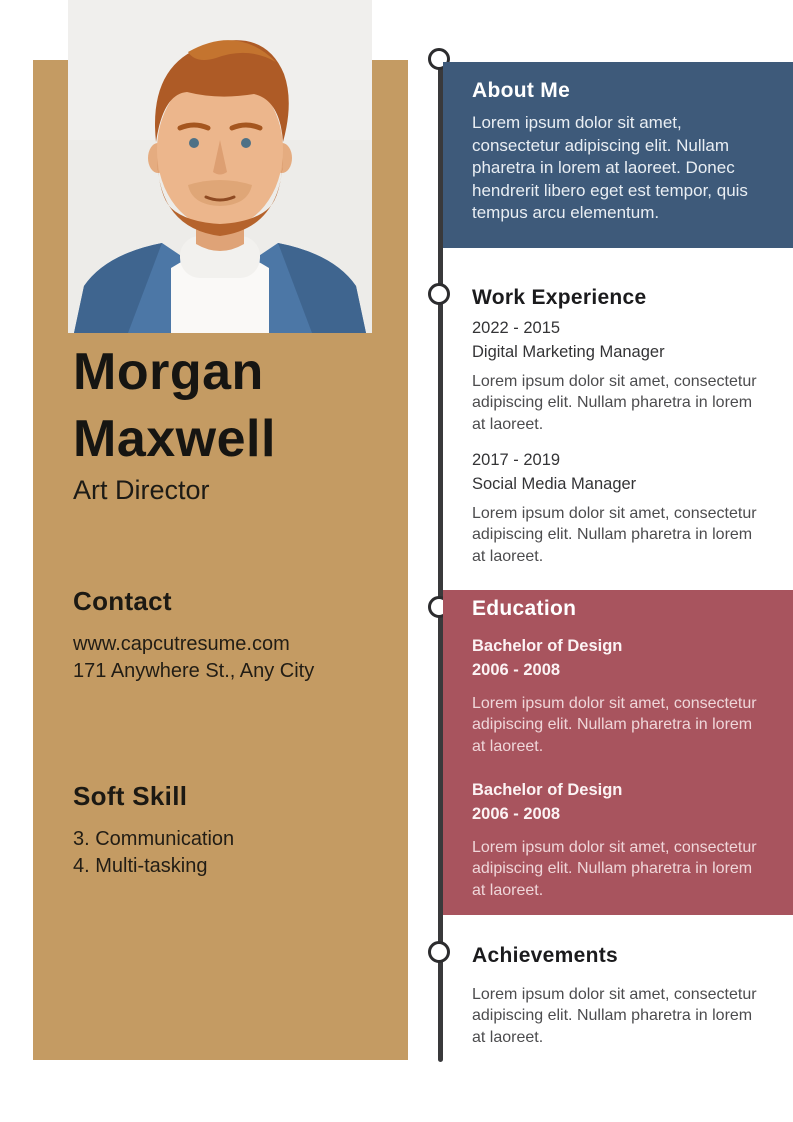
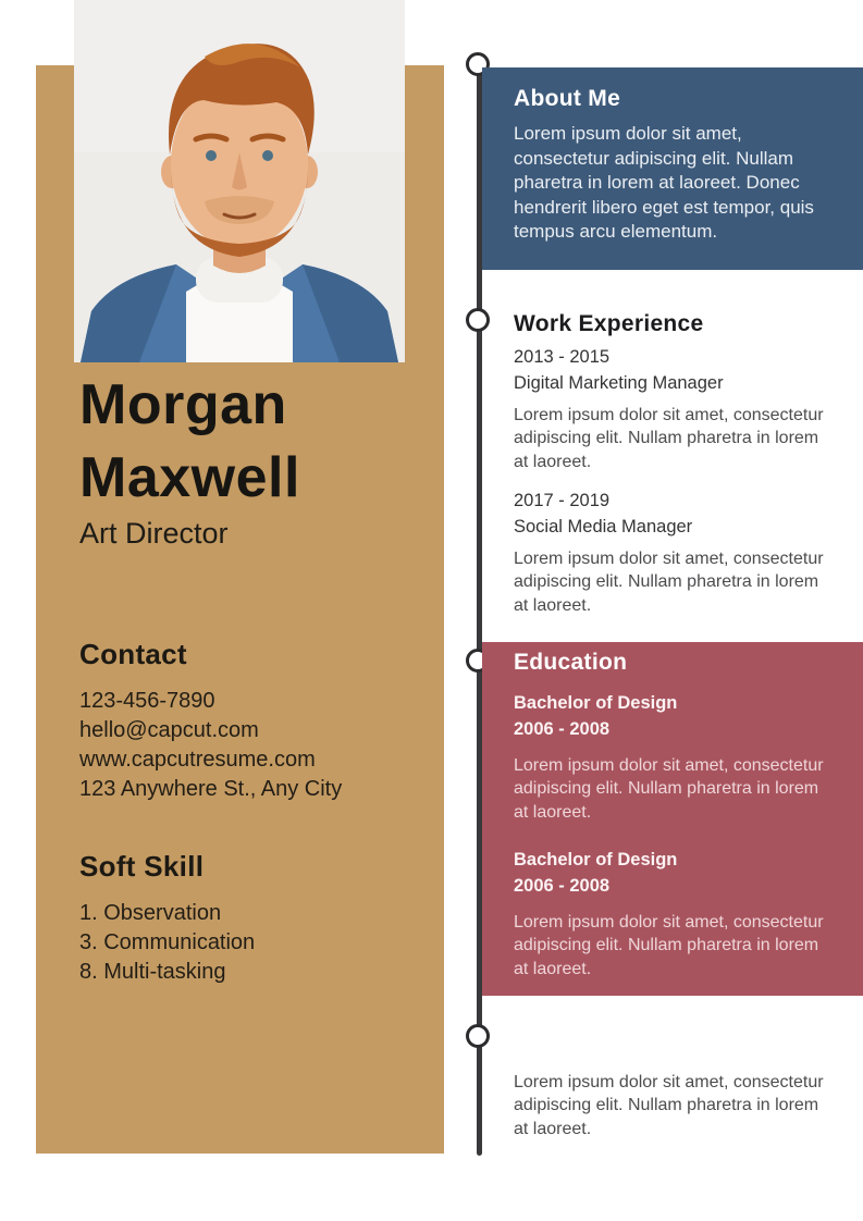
  Morgan
  Maxwell
  Art Director
  Contact
+ 123-456-7890
+ hello@capcut.com
  www.capcutresume.com
- 171 Anywhere St., Any City
+ 123 Anywhere St., Any City
  Soft Skill
+ 1. Observation
  3. Communication
- 4. Multi-tasking
+ 8. Multi-tasking
  About Me
  Lorem ipsum dolor sit amet,
  consectetur adipiscing elit. Nullam
  pharetra in lorem at laoreet. Donec
  hendrerit libero eget est tempor, quis
  tempus arcu elementum.
  Work Experience
- 2022 - 2015
+ 2013 - 2015
  Digital Marketing Manager
  Lorem ipsum dolor sit amet, consectetur
  adipiscing elit. Nullam pharetra in lorem
  at laoreet.
  2017 - 2019
  Social Media Manager
  Lorem ipsum dolor sit amet, consectetur
  adipiscing elit. Nullam pharetra in lorem
  at laoreet.
  Education
  Bachelor of Design
  2006 - 2008
  Lorem ipsum dolor sit amet, consectetur
  adipiscing elit. Nullam pharetra in lorem
  at laoreet.
  Bachelor of Design
  2006 - 2008
  Lorem ipsum dolor sit amet, consectetur
  adipiscing elit. Nullam pharetra in lorem
  at laoreet.
- Achievements
  Lorem ipsum dolor sit amet, consectetur
  adipiscing elit. Nullam pharetra in lorem
  at laoreet.
